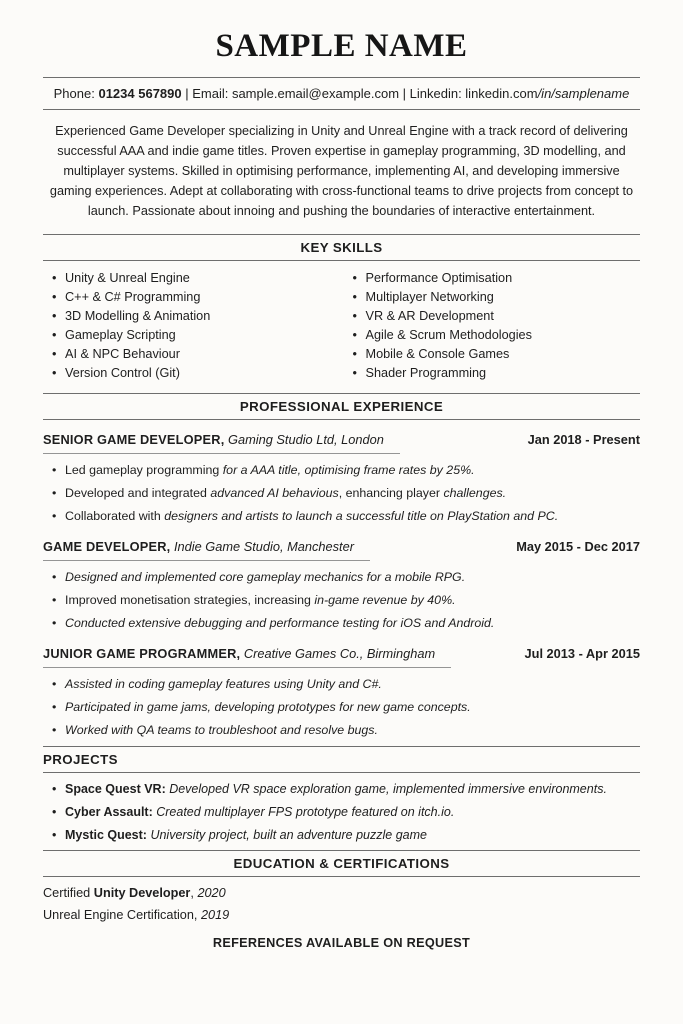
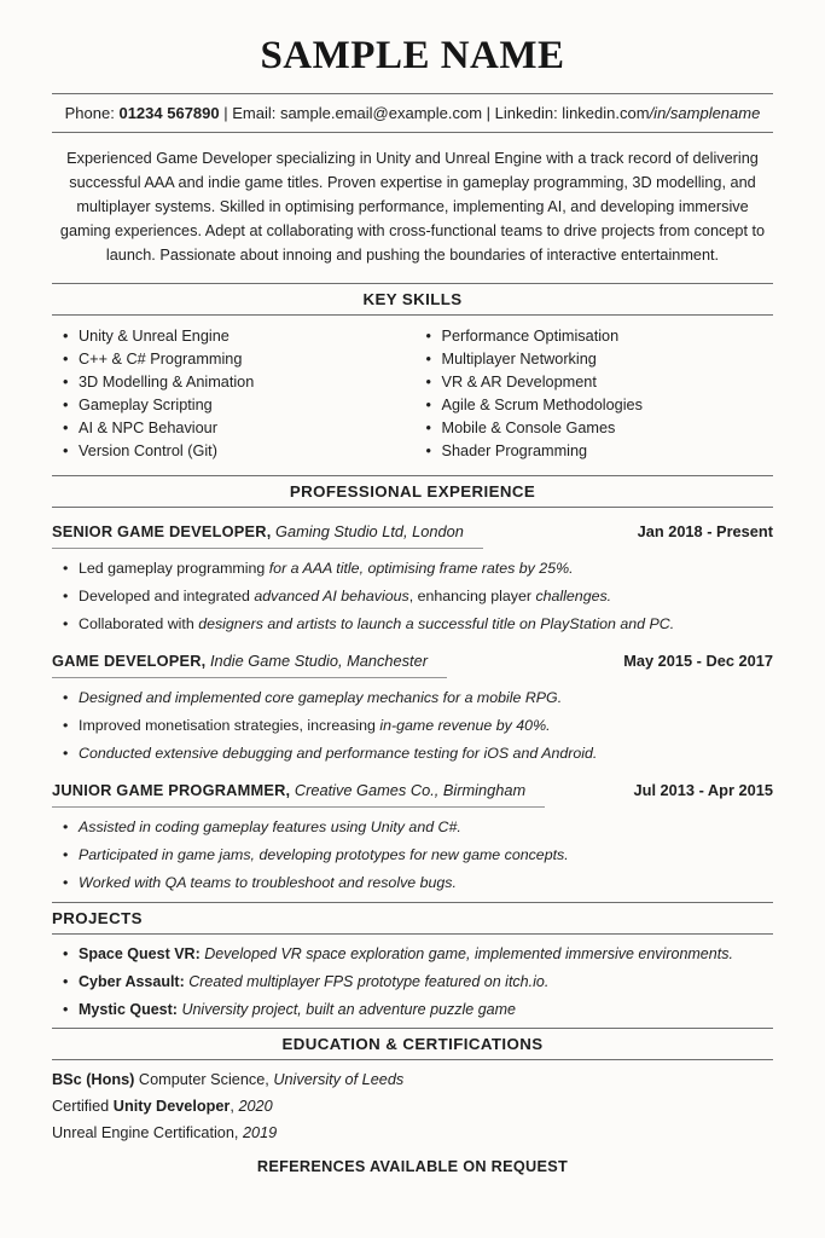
  SAMPLE NAME
  Phone: 01234 567890 | Email: sample.email@example.com | Linkedin: linkedin.com/in/samplename
  Experienced Game Developer specializing in Unity and Unreal Engine with a track record of delivering successful AAA and indie game titles. Proven expertise in gameplay programming, 3D modelling, and multiplayer systems. Skilled in optimising performance, implementing AI, and developing immersive gaming experiences. Adept at collaborating with cross-functional teams to drive projects from concept to launch. Passionate about innoing and pushing the boundaries of interactive entertainment.
  KEY SKILLS
  Unity & Unreal Engine
  C++ & C# Programming
  3D Modelling & Animation
  Gameplay Scripting
  AI & NPC Behaviour
  Version Control (Git)
  Performance Optimisation
  Multiplayer Networking
  VR & AR Development
  Agile & Scrum Methodologies
  Mobile & Console Games
  Shader Programming
  PROFESSIONAL EXPERIENCE
  SENIOR GAME DEVELOPER, Gaming Studio Ltd, London
  Jan 2018 - Present
  Led gameplay programming for a AAA title, optimising frame rates by 25%.
  Developed and integrated advanced AI behavious, enhancing player challenges.
  Collaborated with designers and artists to launch a successful title on PlayStation and PC.
  GAME DEVELOPER, Indie Game Studio, Manchester
  May 2015 - Dec 2017
  Designed and implemented core gameplay mechanics for a mobile RPG.
  Improved monetisation strategies, increasing in-game revenue by 40%.
  Conducted extensive debugging and performance testing for iOS and Android.
  JUNIOR GAME PROGRAMMER, Creative Games Co., Birmingham
  Jul 2013 - Apr 2015
  Assisted in coding gameplay features using Unity and C#.
  Participated in game jams, developing prototypes for new game concepts.
  Worked with QA teams to troubleshoot and resolve bugs.
  PROJECTS
  Space Quest VR: Developed VR space exploration game, implemented immersive environments.
  Cyber Assault: Created multiplayer FPS prototype featured on itch.io.
  Mystic Quest: University project, built an adventure puzzle game
  EDUCATION & CERTIFICATIONS
+ BSc (Hons) Computer Science, University of Leeds
  Certified Unity Developer, 2020
  Unreal Engine Certification, 2019
  REFERENCES AVAILABLE ON REQUEST
